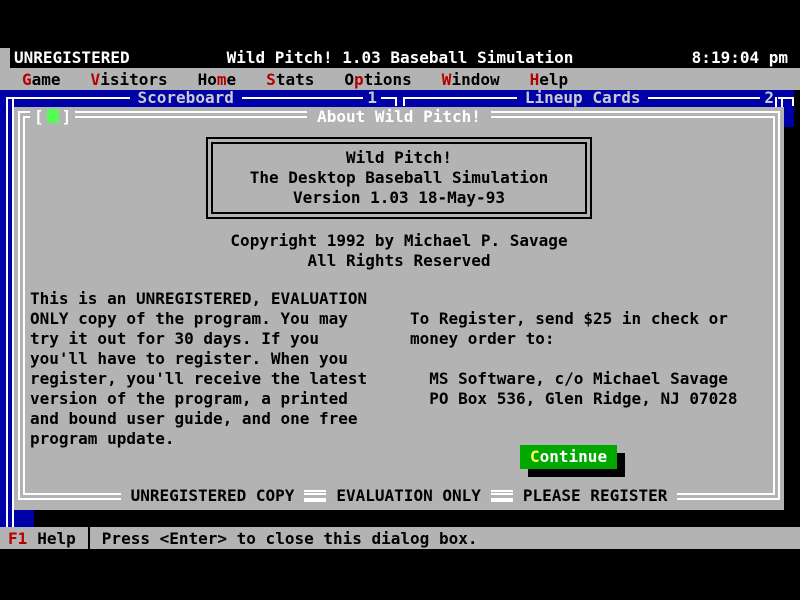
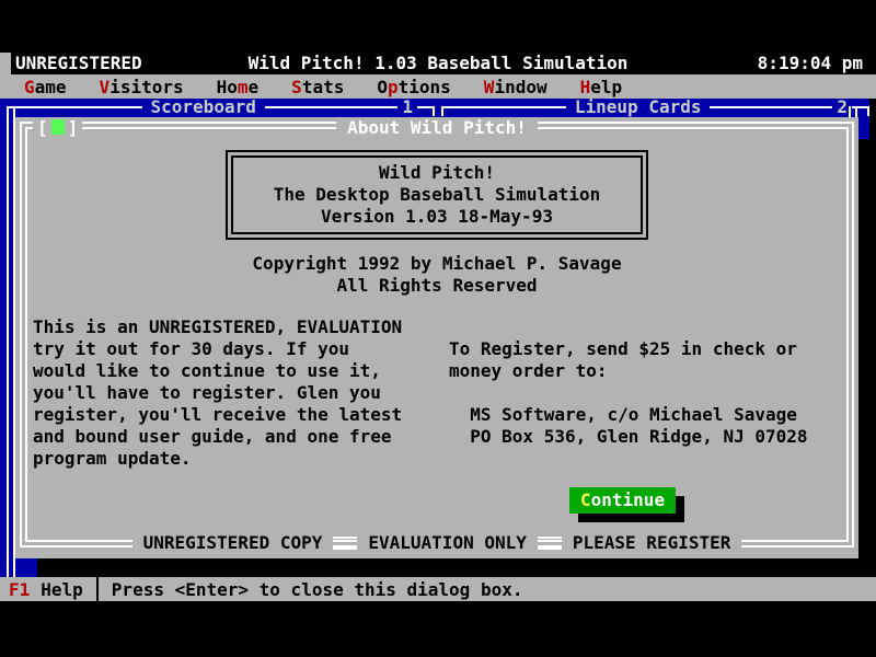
  UNREGISTERED
  Wild Pitch! 1.03 Baseball Simulation
  8:19:04 pm
  Game
  Visitors
  Home
  Stats
  Options
  Window
  Help
  Scoreboard
  1
  Lineup Cards
  2
  About Wild Pitch!
  [
  ]
  Wild Pitch!
  The Desktop Baseball Simulation
  Version 1.03 18-May-93
  Copyright 1992 by Michael P. Savage
  All Rights Reserved
  This is an UNREGISTERED, EVALUATION
- ONLY copy of the program. You may
  try it out for 30 days. If you
+ would like to continue to use it,
- you'll have to register. When you
+ you'll have to register. Glen you
  register, you'll receive the latest
- version of the program, a printed
  and bound user guide, and one free
  program update.
  To Register, send $25 in check or
  money order to:
  MS Software, c/o Michael Savage
  PO Box 536, Glen Ridge, NJ 07028
  Continue
  UNREGISTERED COPY
  EVALUATION ONLY
  PLEASE REGISTER
  F1
  Help
  Press <Enter> to close this dialog box.
